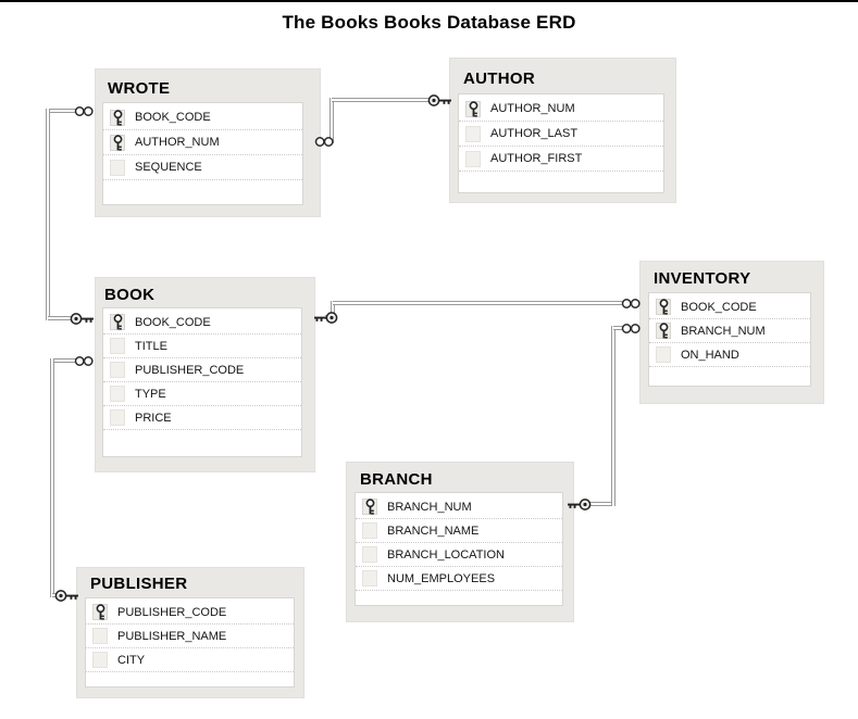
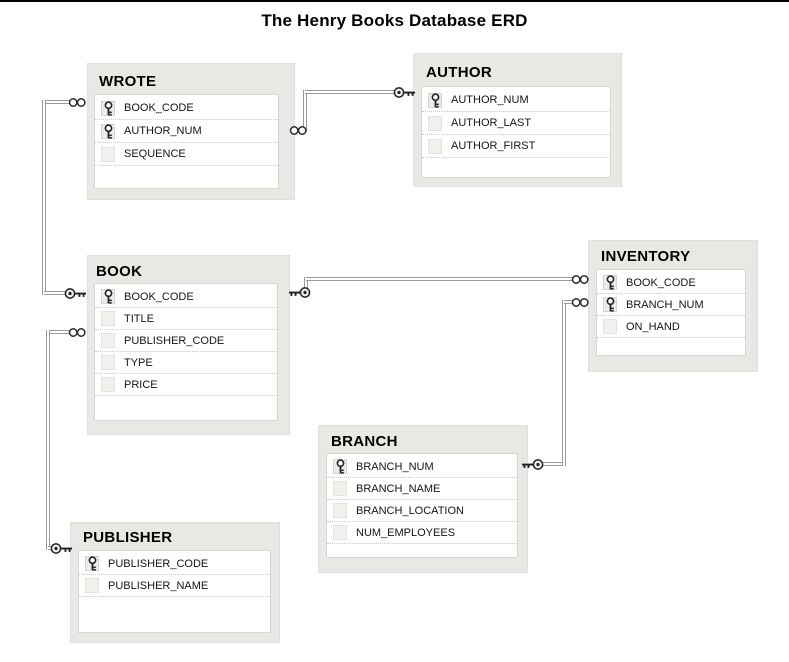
- The Books Books Database ERD
+ The Henry Books Database ERD
  WROTE
  BOOK_CODE
  AUTHOR_NUM
  SEQUENCE
  AUTHOR
  AUTHOR_NUM
  AUTHOR_LAST
  AUTHOR_FIRST
  BOOK
  BOOK_CODE
  TITLE
  PUBLISHER_CODE
  TYPE
  PRICE
  INVENTORY
  BOOK_CODE
  BRANCH_NUM
  ON_HAND
  BRANCH
  BRANCH_NUM
  BRANCH_NAME
  BRANCH_LOCATION
  NUM_EMPLOYEES
  PUBLISHER
  PUBLISHER_CODE
  PUBLISHER_NAME
- CITY
